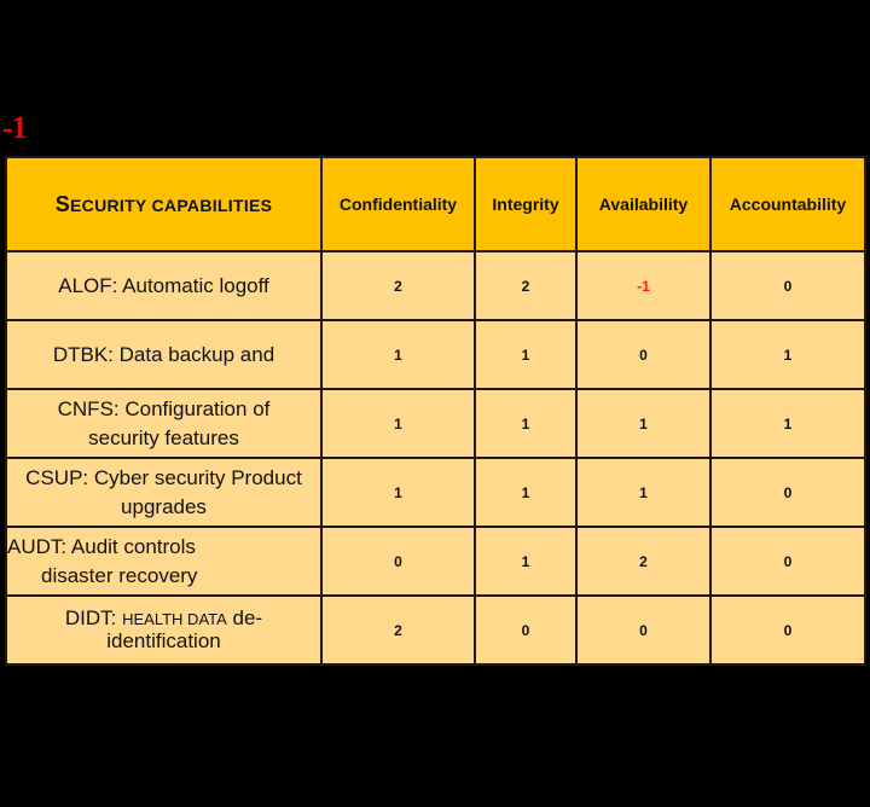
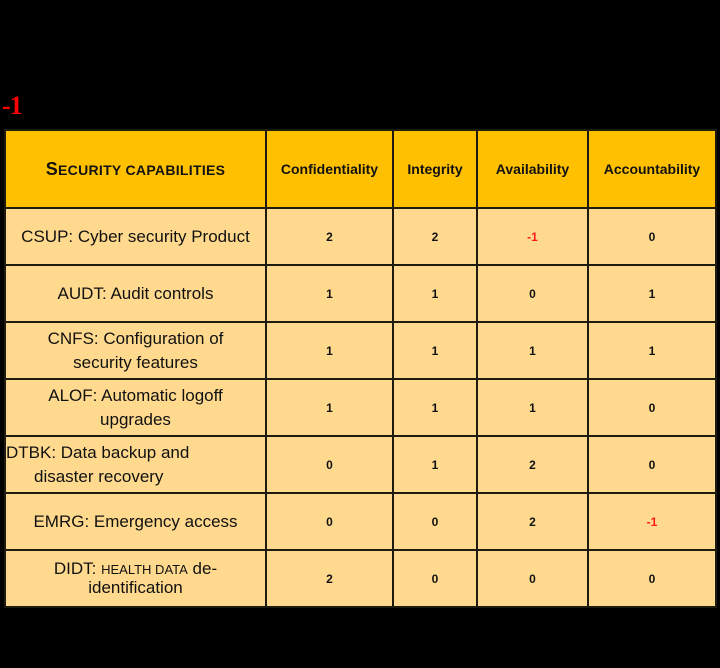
  -1
  SECURITY CAPABILITIES	Confidentiality	Integrity	Availability	Accountability
- ALOF: Automatic logoff	2	2	-1	0
+ CSUP: Cyber security Product	2	2	-1	0
- DTBK: Data backup and	1	1	0	1
+ AUDT: Audit controls	1	1	0	1
  CNFS: Configuration ofsecurity features	1	1	1	1
- CSUP: Cyber security Productupgrades	1	1	1	0
+ ALOF: Automatic logoffupgrades	1	1	1	0
- AUDT: Audit controlsdisaster recovery	0	1	2	0
+ DTBK: Data backup anddisaster recovery	0	1	2	0
+ EMRG: Emergency access	0	0	2	-1
  DIDT: HEALTH DATA de-identification	2	0	0	0
